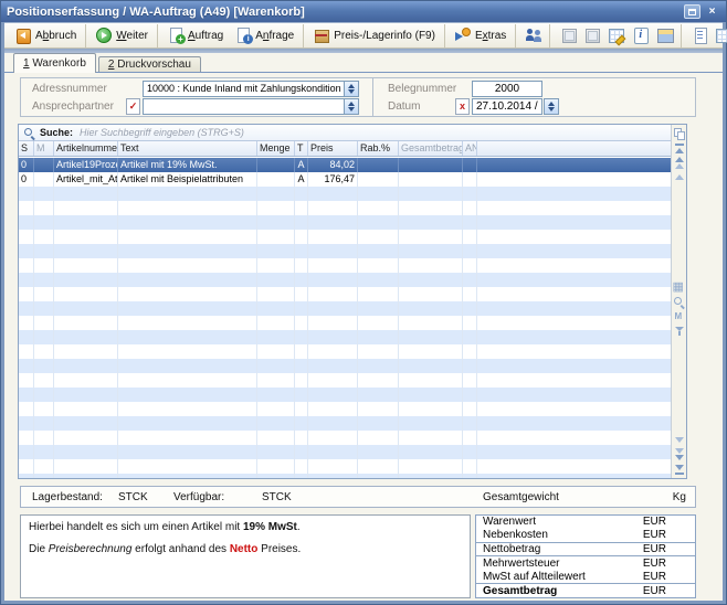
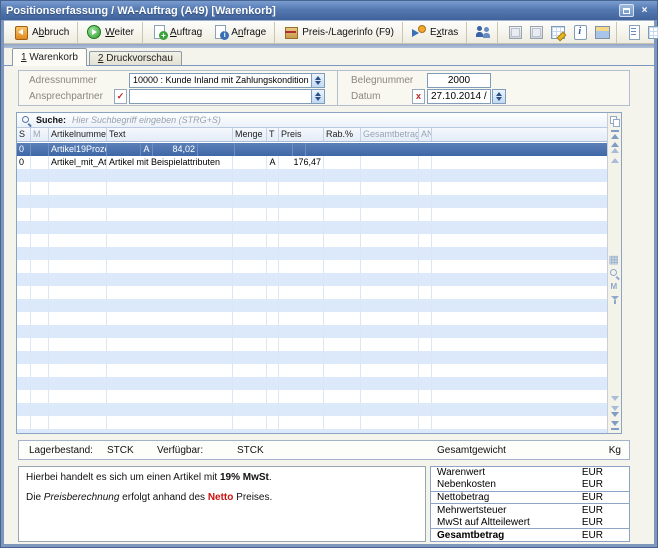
  Positionserfassung / WA-Auftrag (A49) [Warenkorb]
  ×
  Abbruch
  Weiter
  Auftrag
  Anfrage
  Preis-/Lagerinfo (F9)
  Extras
  1 Warenkorb
  2 Druckvorschau
  Adressnummer
  10000 : Kunde Inland mit Zahlungskondition
  Ansprechpartner
  ✓
  Belegnummer
  2000
  Datum
  x
  27.10.2014 /
  Suche:
  Hier Suchbegriff eingeben (STRG+S)
  S
  M
  Artikelnumme
  Text
  Menge
  T
  Preis
  Rab.%
  Gesamtbetrag
  AN
  0
  Artikel19Proz
- Artikel mit 19% MwSt.
  A
  84,02
  0
  Artikel_mit_At
  Artikel mit Beispielattributen
  A
  176,47
  Lagerbestand:
  STCK
  Verfügbar:
  STCK
  Gesamtgewicht
  Kg
  Hierbei handelt es sich um einen Artikel mit 19% MwSt.
  Die Preisberechnung erfolgt anhand des Netto Preises.
  Warenwert
  EUR
  Nebenkosten
  EUR
  Nettobetrag
  EUR
  Mehrwertsteuer
  EUR
  MwSt auf Altteilewert
  EUR
  Gesamtbetrag
  EUR
